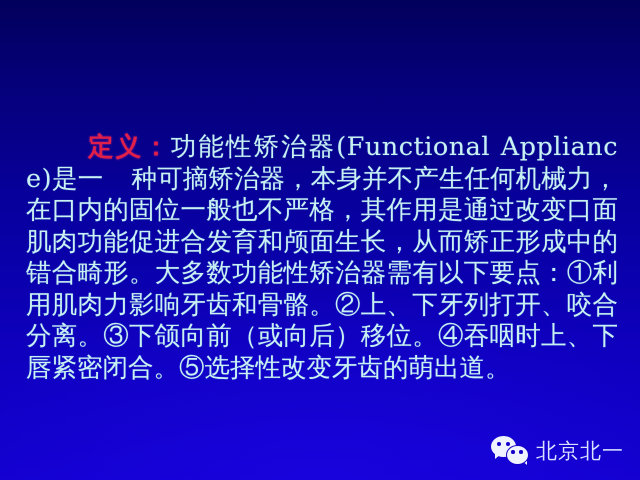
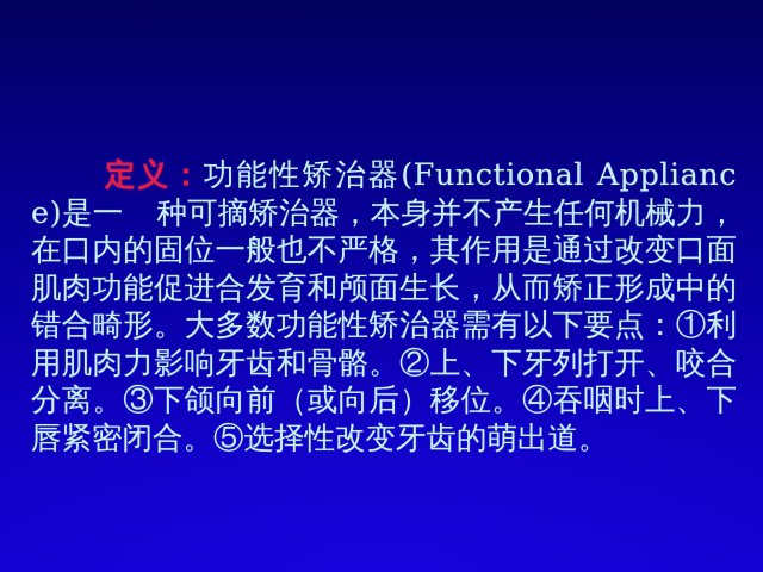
  定义：功能性矫治器(Functional Appliance)是一 种可摘矫治器，本身并不产生任何机械力，在口内的固位一般也不严格，其作用是通过改变口面肌肉功能促进合发育和颅面生长，从而矫正形成中的错合畸形。大多数功能性矫治器需有以下要点：①利用肌肉力影响牙齿和骨骼。②上、下牙列打开、咬合分离。③下颌向前（或向后）移位。④吞咽时上、下唇紧密闭合。⑤选择性改变牙齿的萌出道。
- 北京北一
